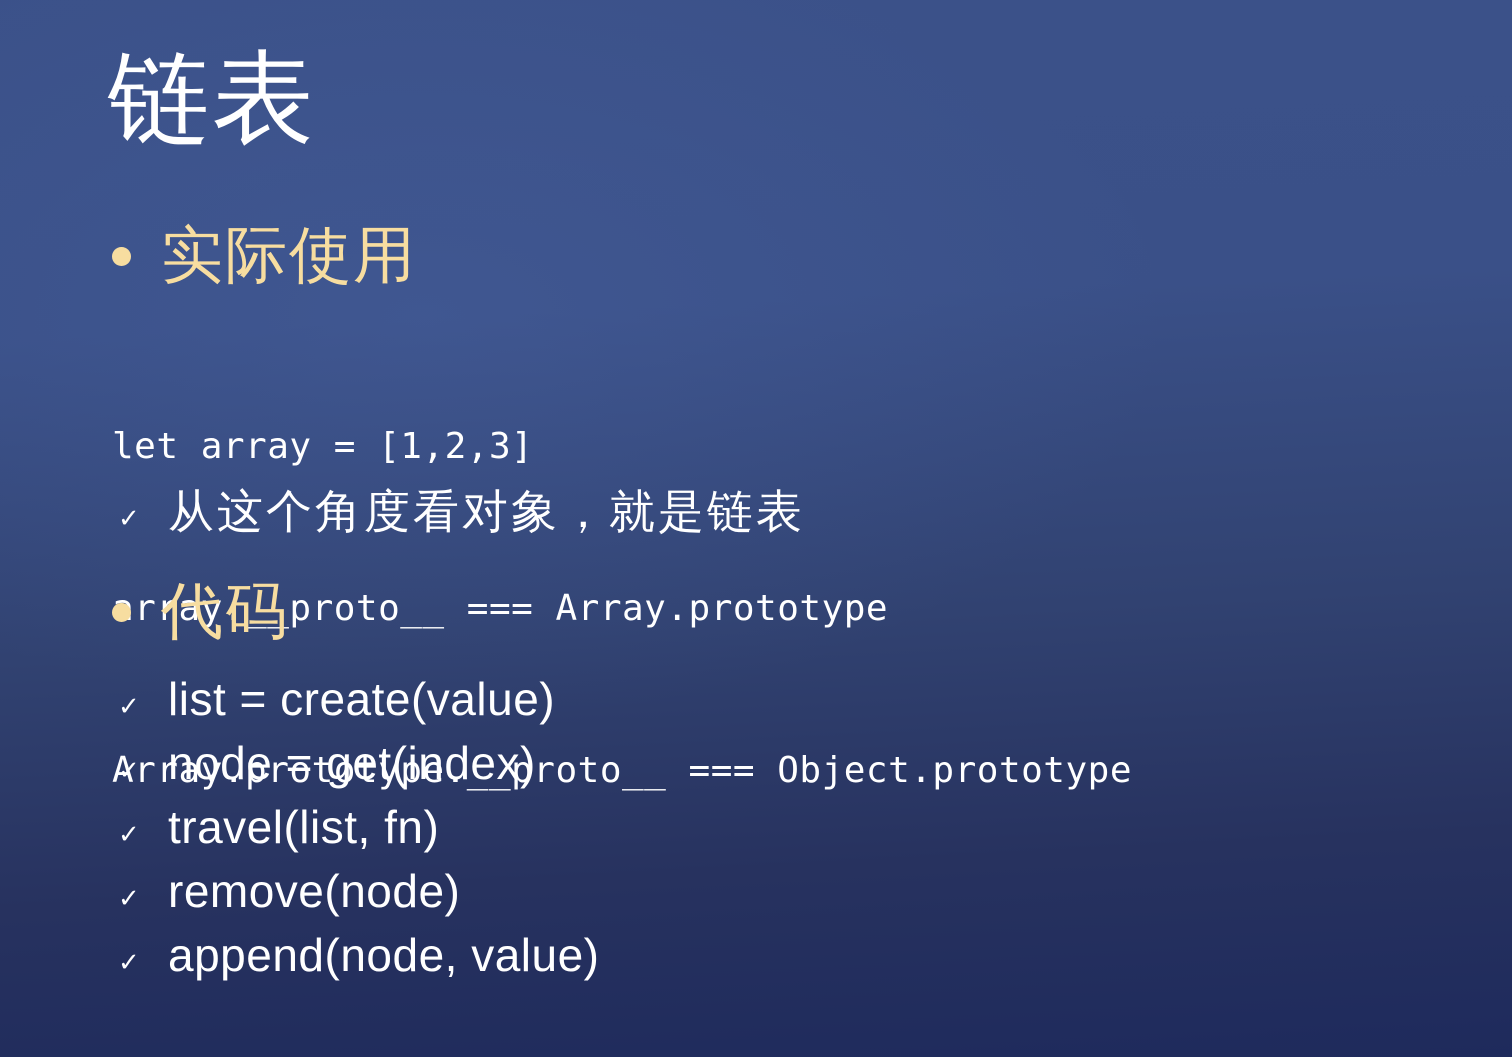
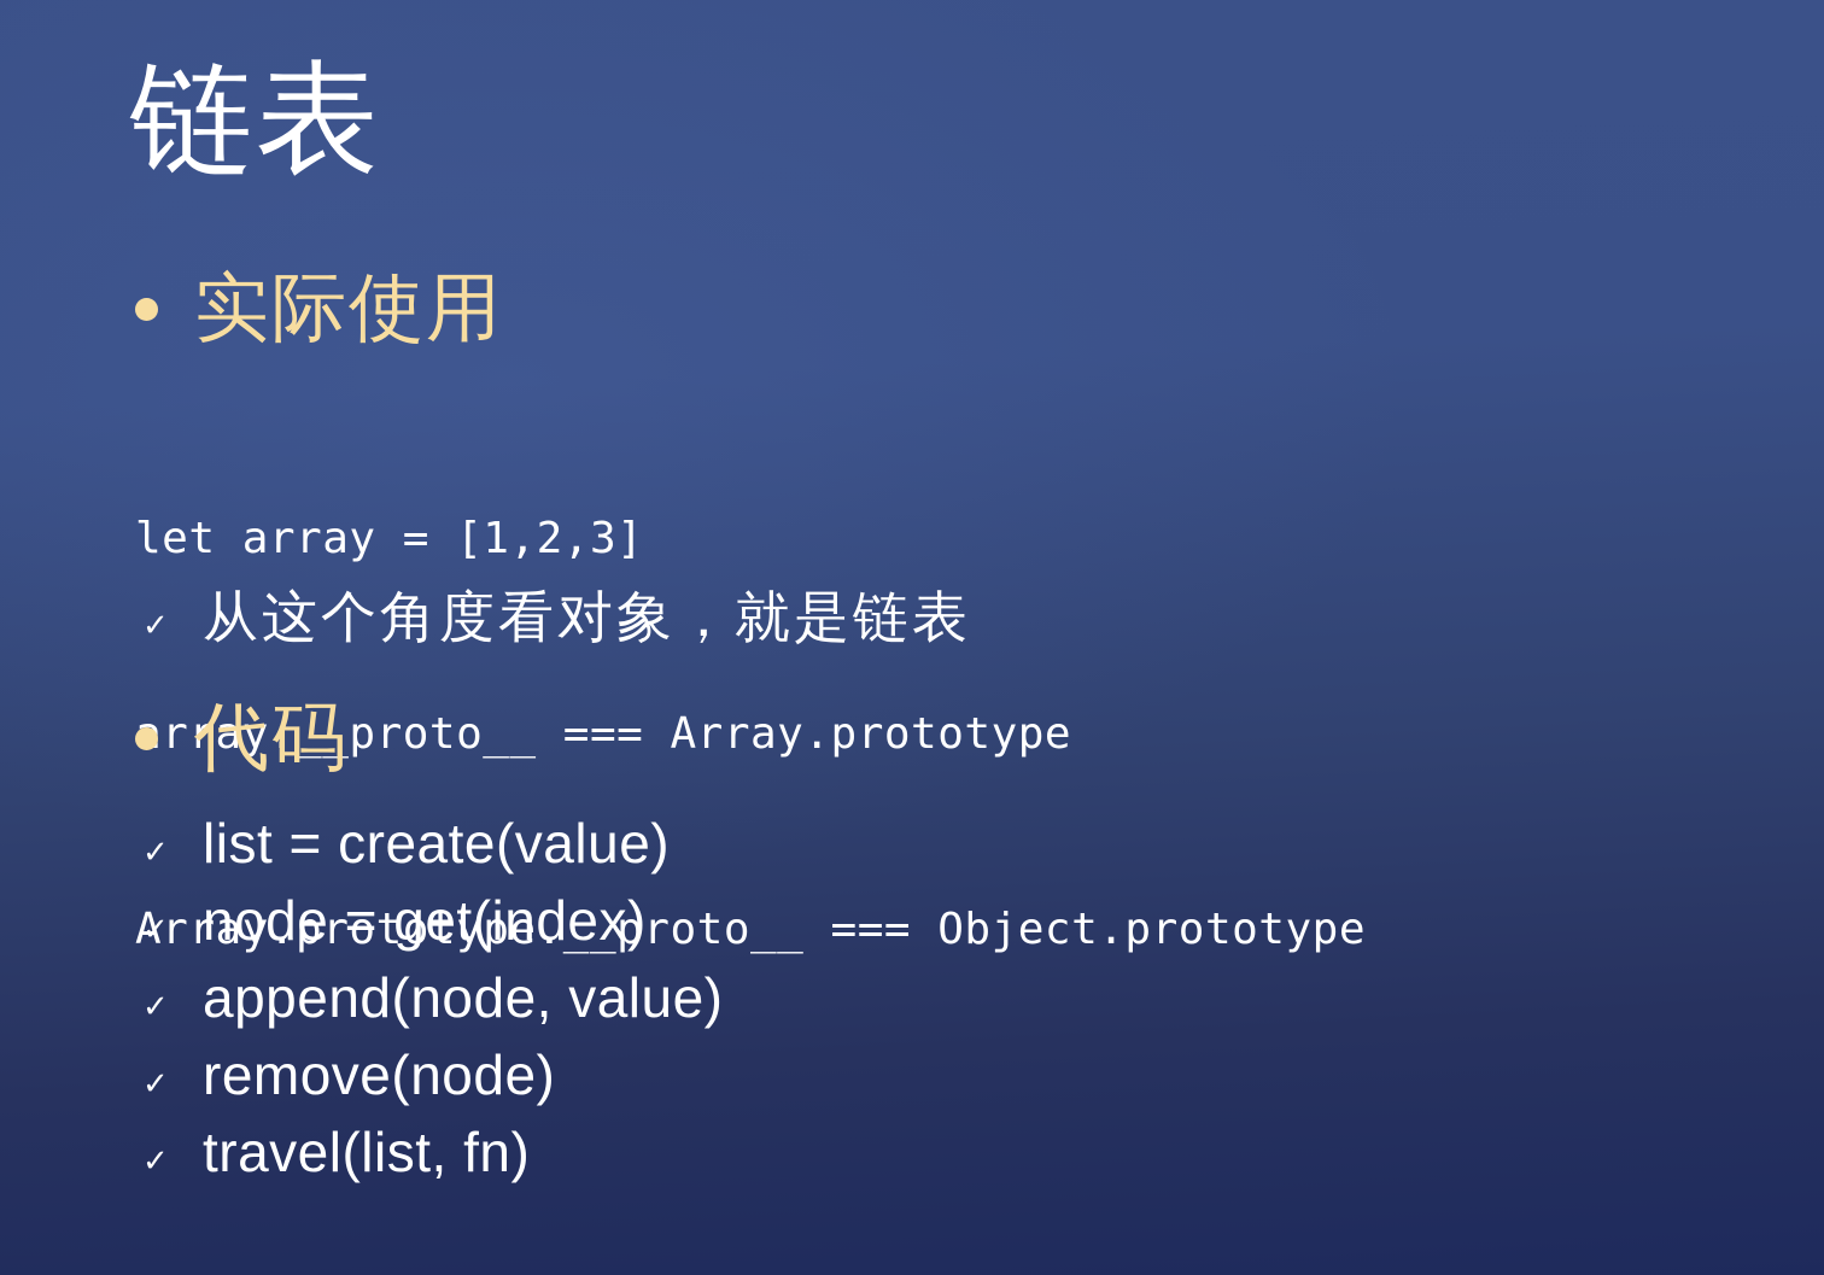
  链表
  实际使用
  let array = [1,2,3]
  rray.__proto__ === Array.prototype
  Array.prototype.__proto__ === Object.prototype
  ✓
  从这个角度看对象，就是链表
  代码
  ✓
  list = create(value)
  ✓
  node = get(index)
  ✓
- travel(list, fn)
+ append(node, value)
  ✓
  remove(node)
  ✓
- append(node, value)
+ travel(list, fn)
